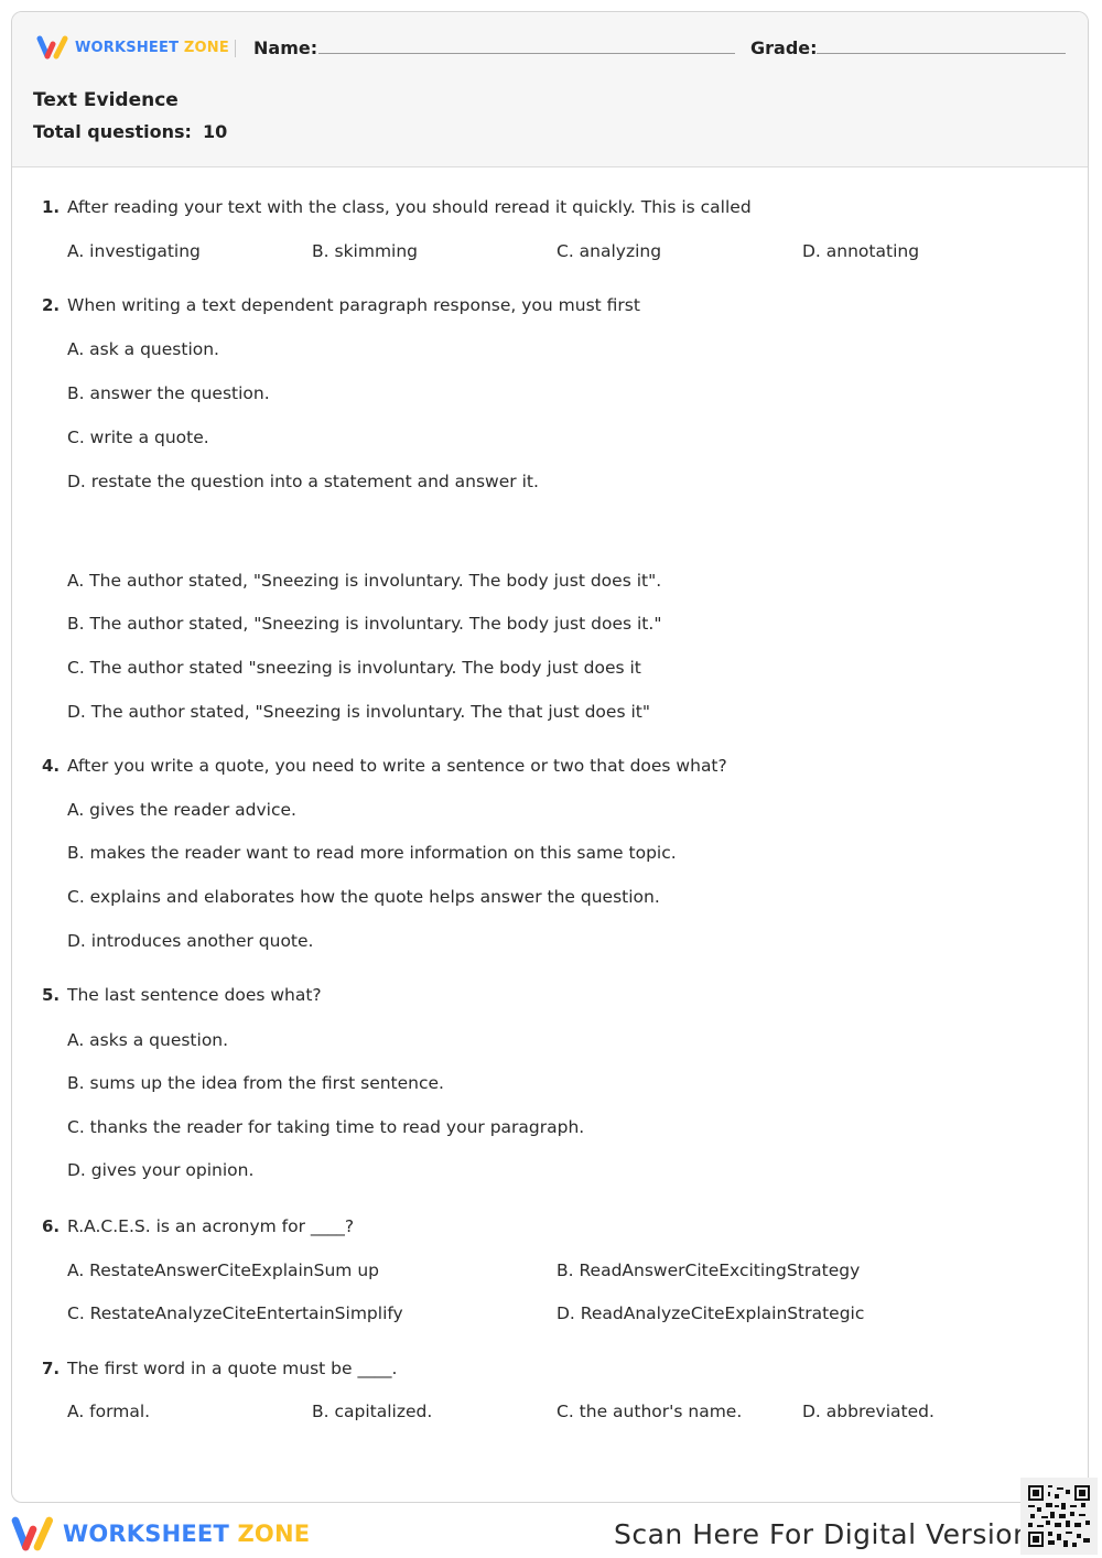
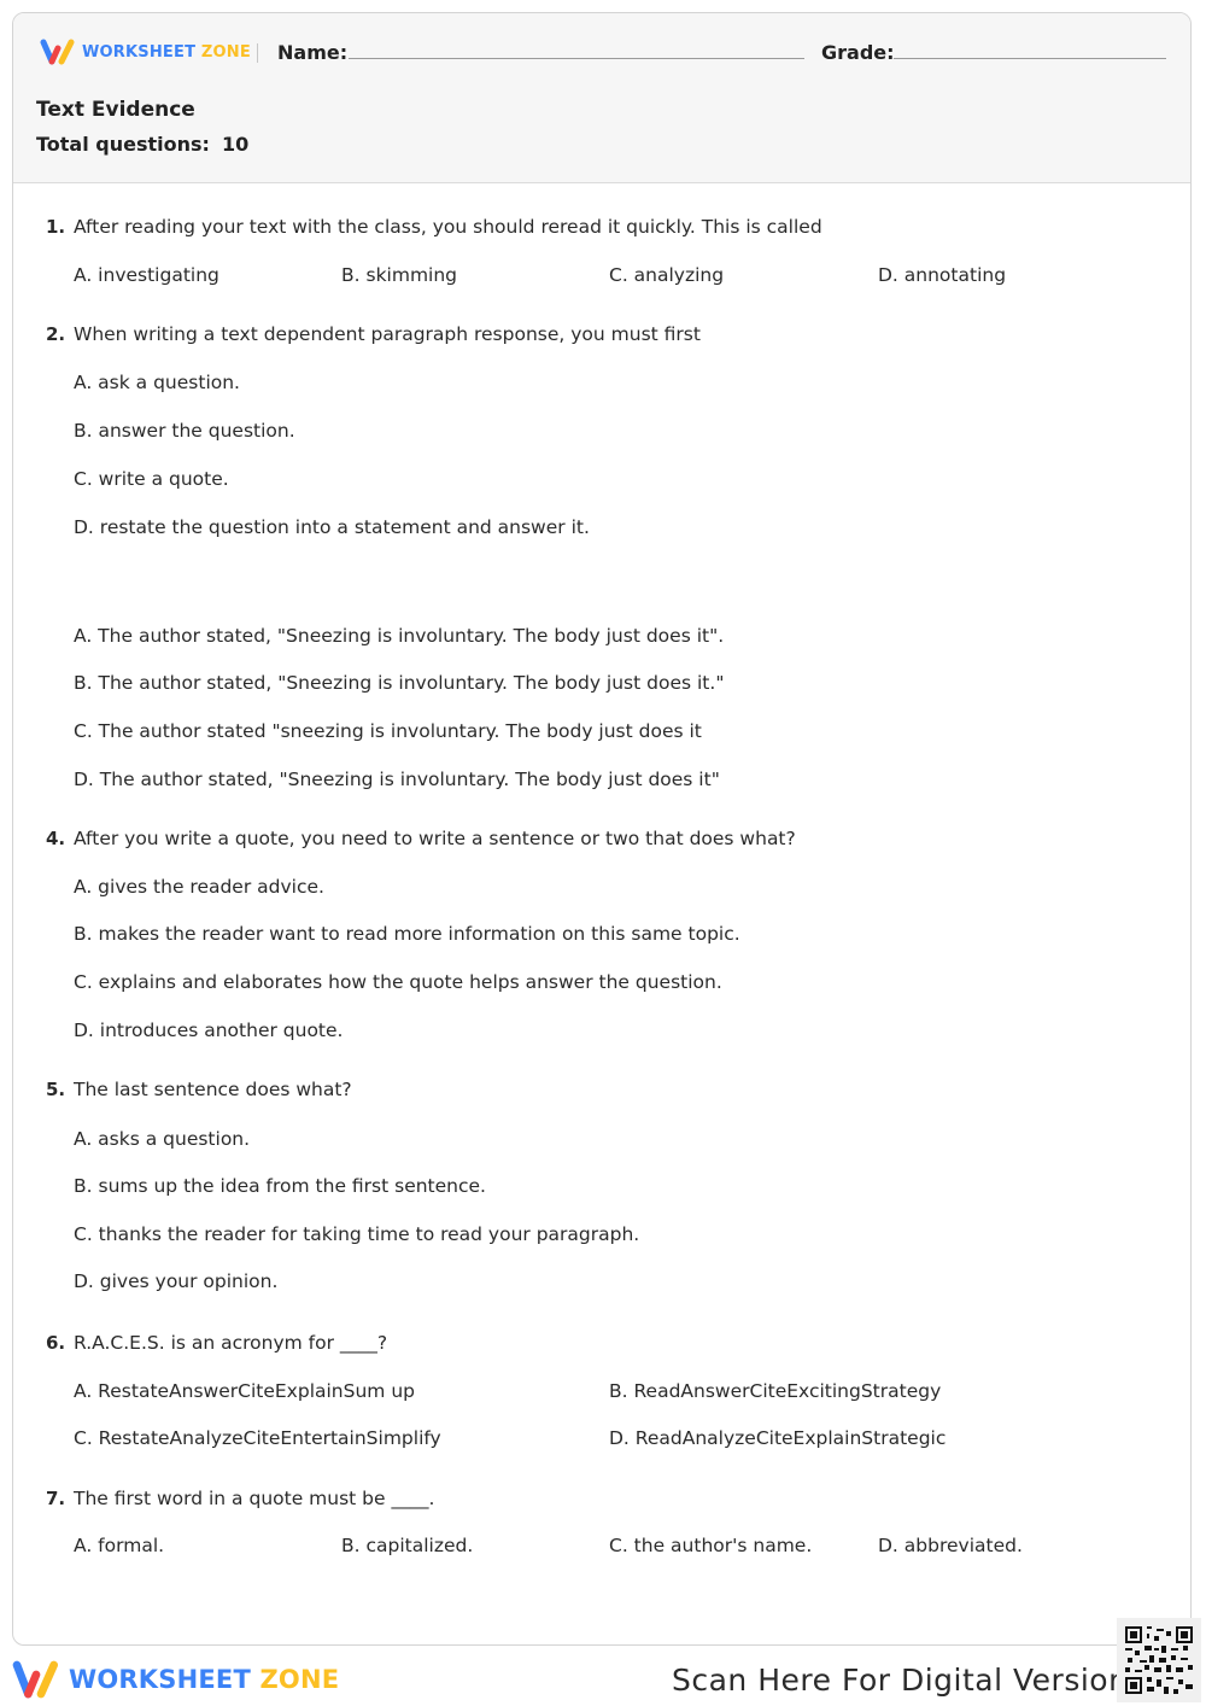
  WORKSHEET ZONE
  Name:
  Grade:
  Text Evidence
  Total questions: 10
  1. After reading your text with the class, you should reread it quickly. This is called
  A. investigating
  B. skimming
  C. analyzing
  D. annotating
  2. When writing a text dependent paragraph response, you must first
  A. ask a question.
  B. answer the question.
  C. write a quote.
  D. restate the question into a statement and answer it.
  A. The author stated, "Sneezing is involuntary. The body just does it".
  B. The author stated, "Sneezing is involuntary. The body just does it."
  C. The author stated "sneezing is involuntary. The body just does it
- D. The author stated, "Sneezing is involuntary. The that just does it"
+ D. The author stated, "Sneezing is involuntary. The body just does it"
  4. After you write a quote, you need to write a sentence or two that does what?
  A. gives the reader advice.
  B. makes the reader want to read more information on this same topic.
  C. explains and elaborates how the quote helps answer the question.
  D. introduces another quote.
  5. The last sentence does what?
  A. asks a question.
  B. sums up the idea from the first sentence.
  C. thanks the reader for taking time to read your paragraph.
  D. gives your opinion.
  6. R.A.C.E.S. is an acronym for ____?
  A. RestateAnswerCiteExplainSum up
  B. ReadAnswerCiteExcitingStrategy
  C. RestateAnalyzeCiteEntertainSimplify
  D. ReadAnalyzeCiteExplainStrategic
  7. The first word in a quote must be ____.
  A. formal.
  B. capitalized.
  C. the author's name.
  D. abbreviated.
  WORKSHEET ZONE
  Scan Here For Digital Versio
